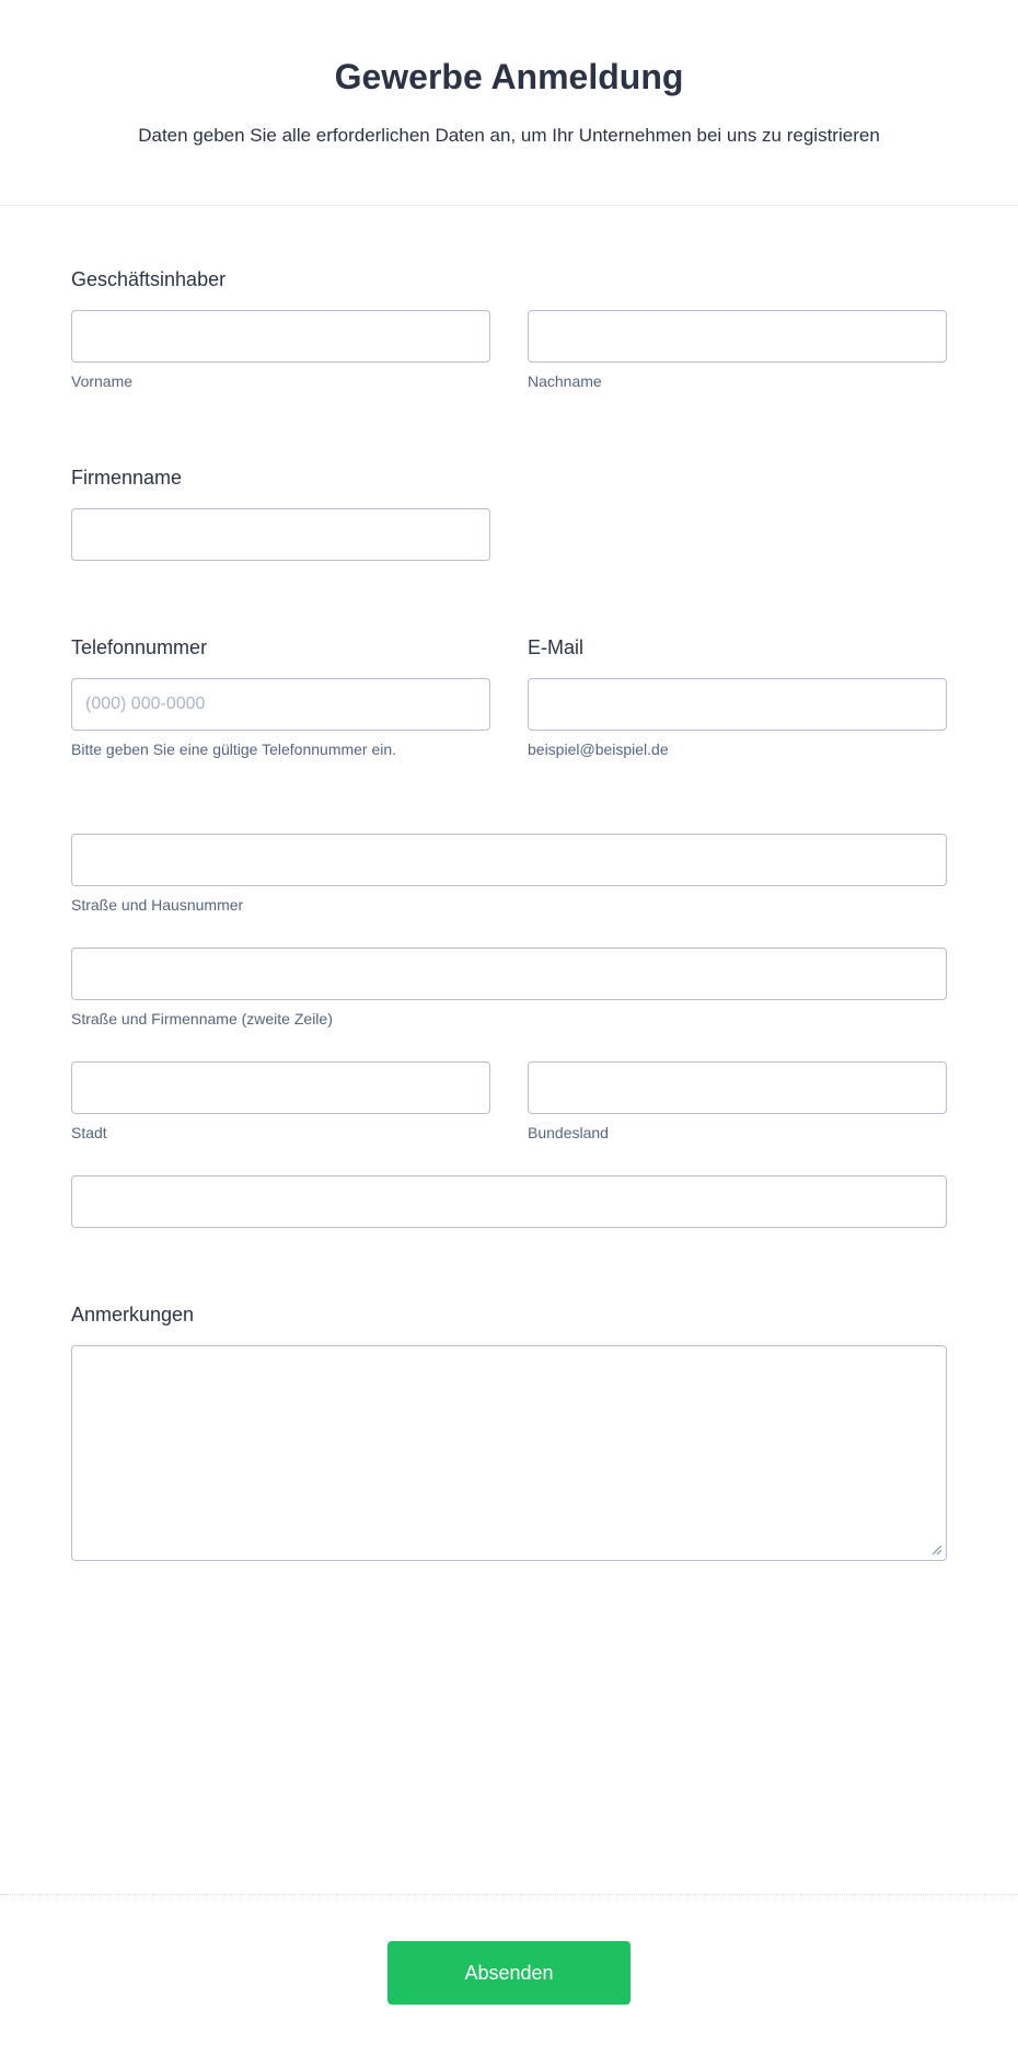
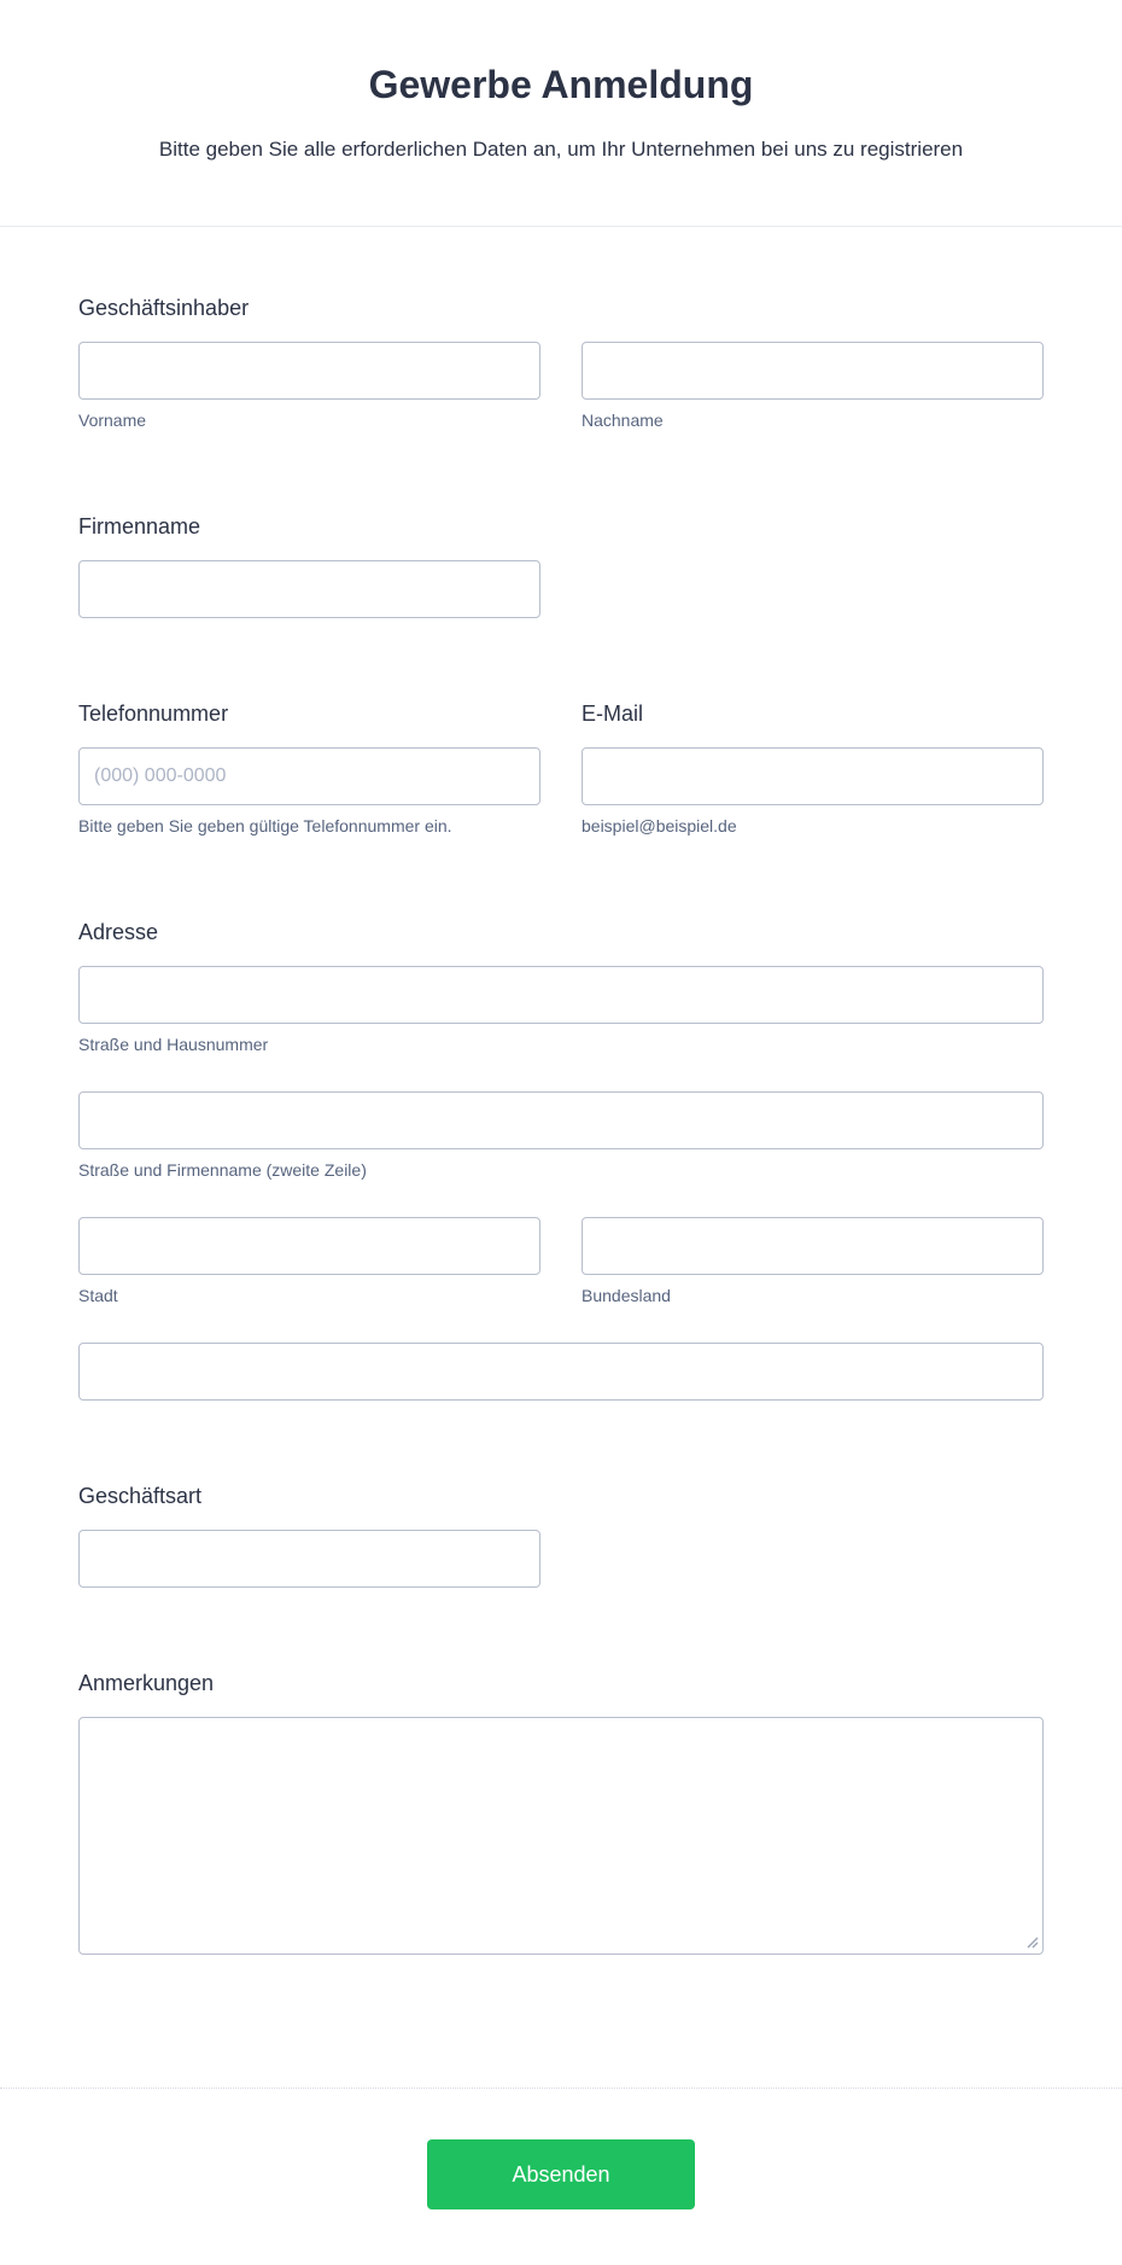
  Gewerbe Anmeldung
- Daten geben Sie alle erforderlichen Daten an, um Ihr Unternehmen bei uns zu registrieren
+ Bitte geben Sie alle erforderlichen Daten an, um Ihr Unternehmen bei uns zu registrieren
  Geschäftsinhaber
  Vorname
  Nachname
  Firmenname
  Telefonnummer
  (000) 000-0000
- Bitte geben Sie eine gültige Telefonnummer ein.
+ Bitte geben Sie geben gültige Telefonnummer ein.
  E-Mail
  beispiel@beispiel.de
+ Adresse
  Straße und Hausnummer
  Straße und Firmenname (zweite Zeile)
  Stadt
  Bundesland
+ Geschäftsart
  Anmerkungen
  Absenden
